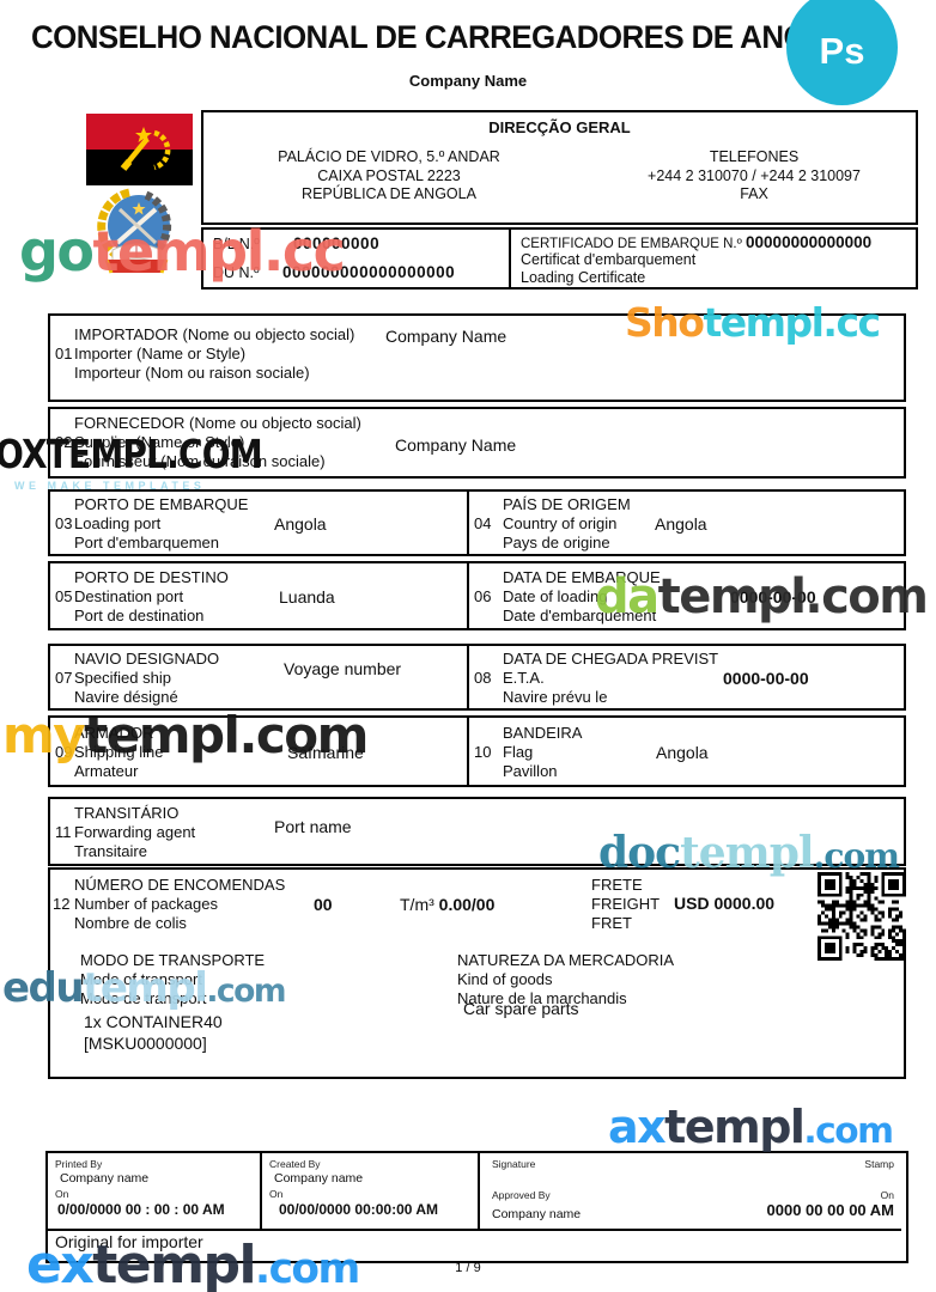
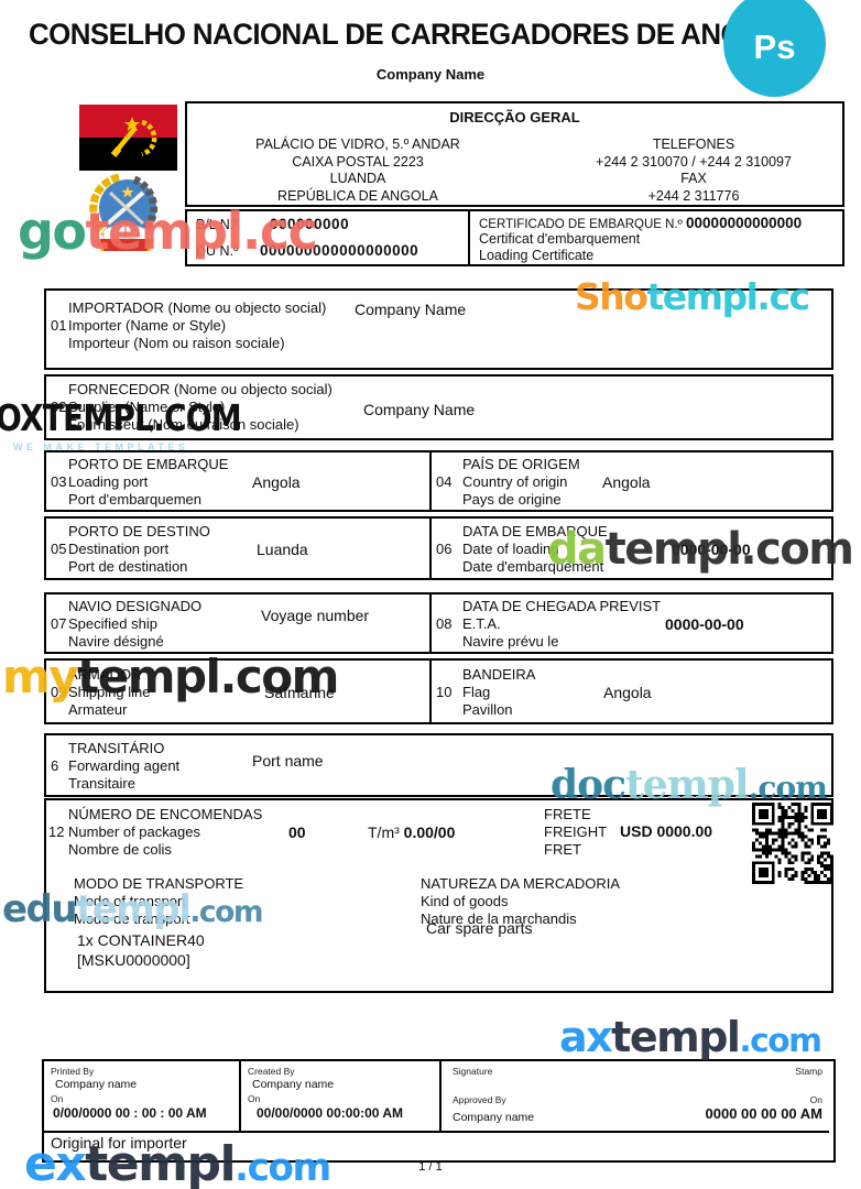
  CONSELHO NACIONAL DE CARREGADORES DE AN
  Company Name
  Ps
  DIRECÇÃO GERAL
  PALÁCIO DE VIDRO, 5.º ANDAR
  CAIXA POSTAL 2223
+ LUANDA
  REPÚBLICA DE ANGOLA
  TELEFONES
  +244 2 310070 / +244 2 310097
  FAX
+ +244 2 311776
  B/L N.º
  000000000
  DU N.º
  000000000000000000
  CERTIFICADO DE EMBARQUE N.º 00000000000000
  Certificat d'embarquement
  Loading Certificate
  01
  IMPORTADOR (Nome ou objecto social)
  Importer (Name or Style)
  Importeur (Nom ou raison sociale)
  Company Name
  02
  FORNECEDOR (Nome ou objecto social)
  Supplier (Name or Style)
  Fournisseur (Nom ou raison sociale)
  Company Name
  03
  PORTO DE EMBARQUE
  Loading port
  Port d'embarquemen
  Angola
  04
  PAÍS DE ORIGEM
  Country of origin
  Pays de origine
  Angola
  05
  PORTO DE DESTINO
  Destination port
  Port de destination
  Luanda
  06
  DATA DE EMBARQUE
  Date of loading
  Date d'embarquement
  0000-00-00
  07
  NAVIO DESIGNADO
  Specified ship
  Navire désigné
  Voyage number
  08
  DATA DE CHEGADA PREVIST
  E.T.A.
  Navire prévu le
  0000-00-00
  09
  ARMADOR
  Shipping line
  Armateur
  Safmarine
  10
  BANDEIRA
  Flag
  Pavillon
  Angola
- 11
+ 6
  TRANSITÁRIO
  Forwarding agent
  Transitaire
  Port name
  12
  NÚMERO DE ENCOMENDAS
  Number of packages
  Nombre de colis
  00
  T/m³ 0.00/00
  FRETE
  FREIGHT
  FRET
  USD 0000.00
  MODO DE TRANSPORTE
  Mode of transport
  Mode de transport
  1x CONTAINER40
  [MSKU0000000]
  NATUREZA DA MERCADORIA
  Kind of goods
  Nature de la marchandis
  Car spare parts
  Printed By
  Company name
  On
  0/00/0000 00 : 00 : 00 AM
  Created By
  Company name
  On
  00/00/0000 00:00:00 AM
  Signature
  Approved By
  Company name
  Stamp
  On
  0000 00 00 00 AM
  Original for importer
- 1 / 9
+ 1 / 1
  gotempl.cc
  Shotempl.cc
  OXTEMPL.COM
  WE MAKE TEMPLATES
  datempl.com
  mytempl.com
  doctempl.com
  edutempl.com
  axtempl.com
  extempl.com
